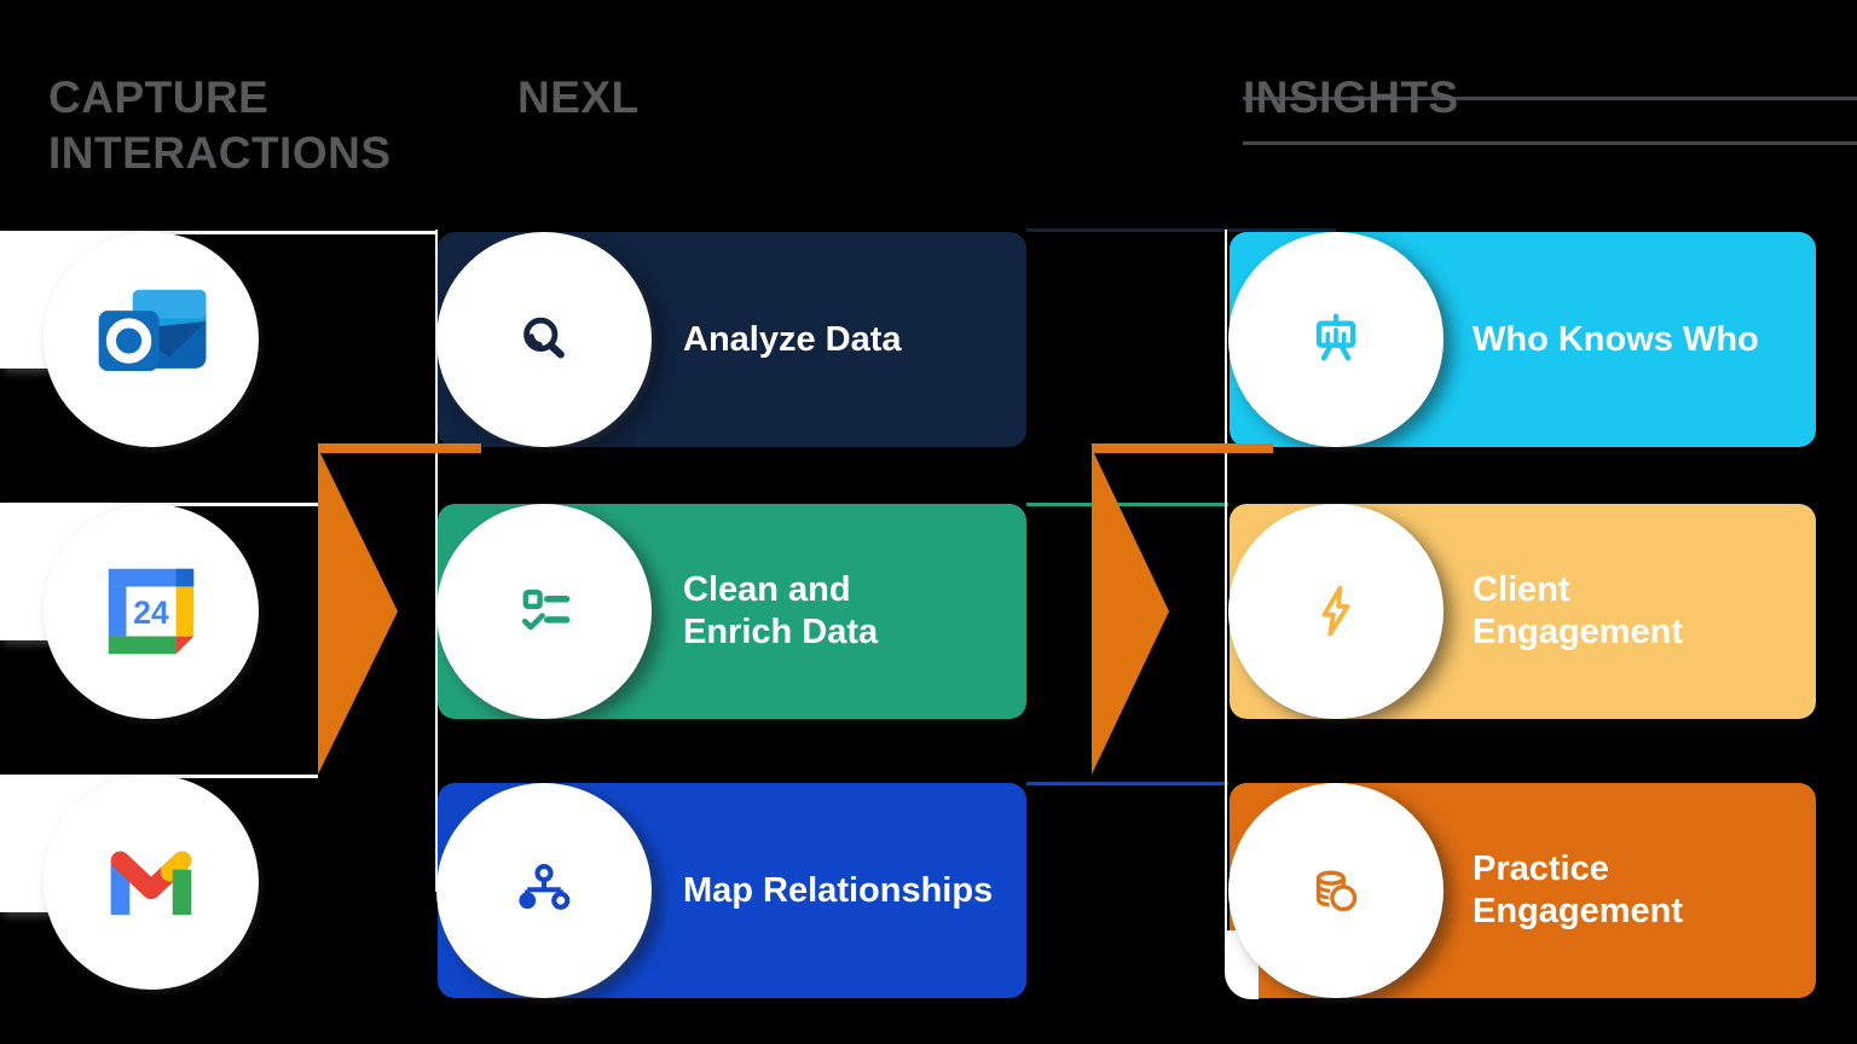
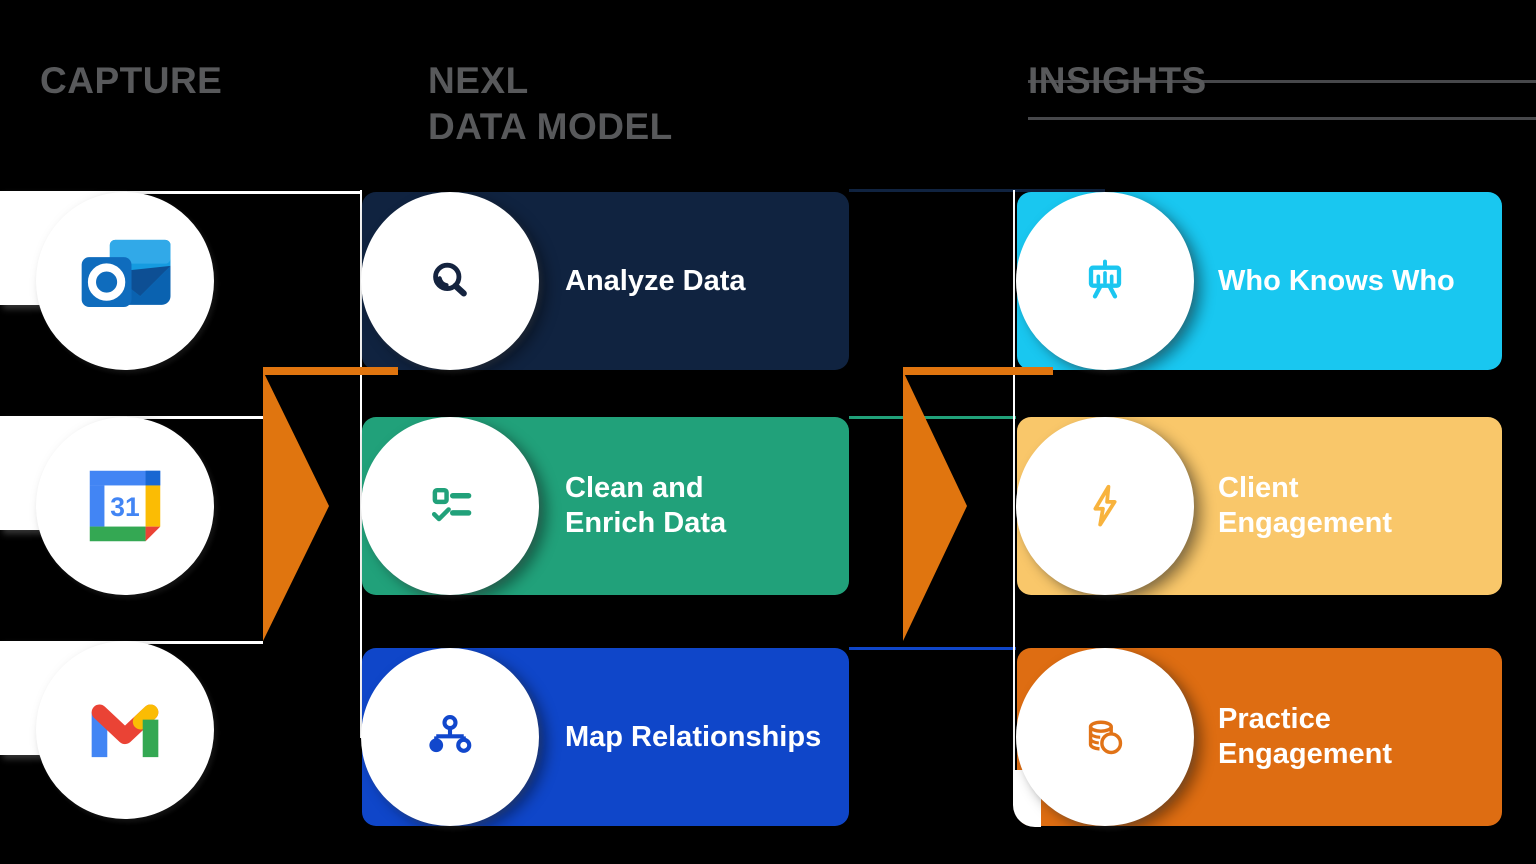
  CAPTURE
- INTERACTIONS
  NEXL
+ DATA MODEL
  INSIGHTS
  Analyze Data
  Clean and
  Enrich Data
  Map Relationships
  Who Knows Who
  Client
  Engagement
  Practice
  Engagement
- 24
+ 31
